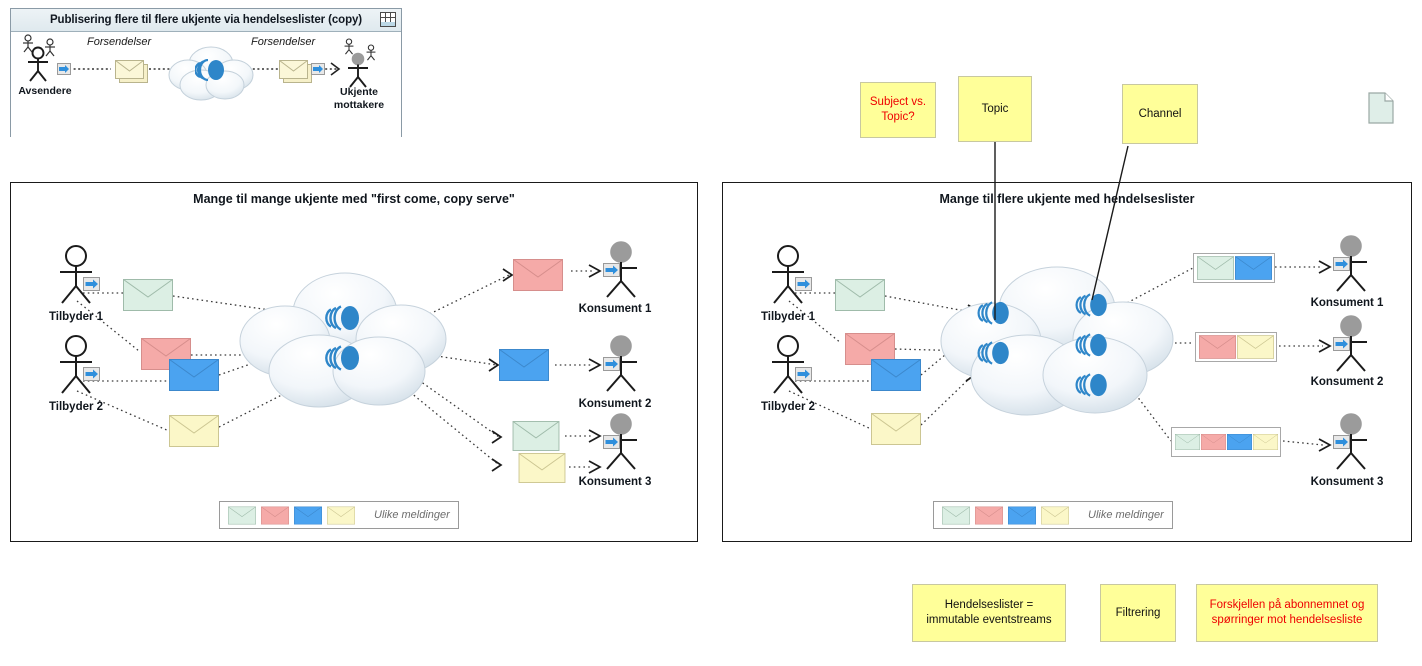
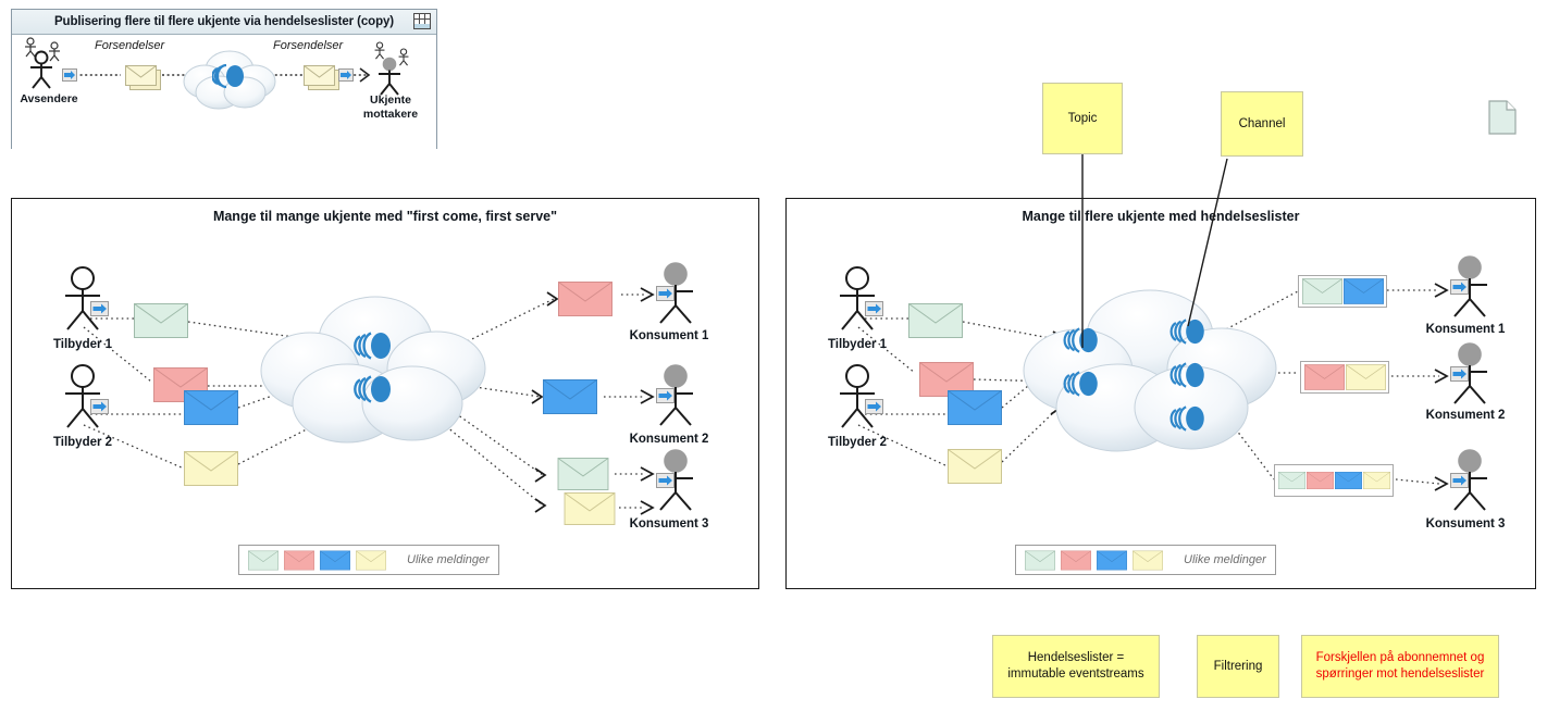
  Publisering flere til flere ukjente via hendelseslister (copy)
  Avsendere
  Forsendelser
  Forsendelser
  Ukjente
  mottakere
- Mange til mange ukjente med "first come, copy serve"
+ Mange til mange ukjente med "first come, first serve"
  Tilbyder 1
  Tilbyder 2
  Konsument 1
  Konsument 2
  Konsument 3
  Ulike meldinger
  Mange til flere ukjente med hendelseslister
  Tilbyder 1
  Tilbyder 2
  Konsument 1
  Konsument 2
  Konsument 3
  Ulike meldinger
- Subject vs. Topic?
  Topic
  Channel
  Hendelseslister = immutable eventstreams
  Filtrering
- Forskjellen på abonnemnet og spørringer mot hendelsesliste
+ Forskjellen på abonnemnet og spørringer mot hendelseslister
